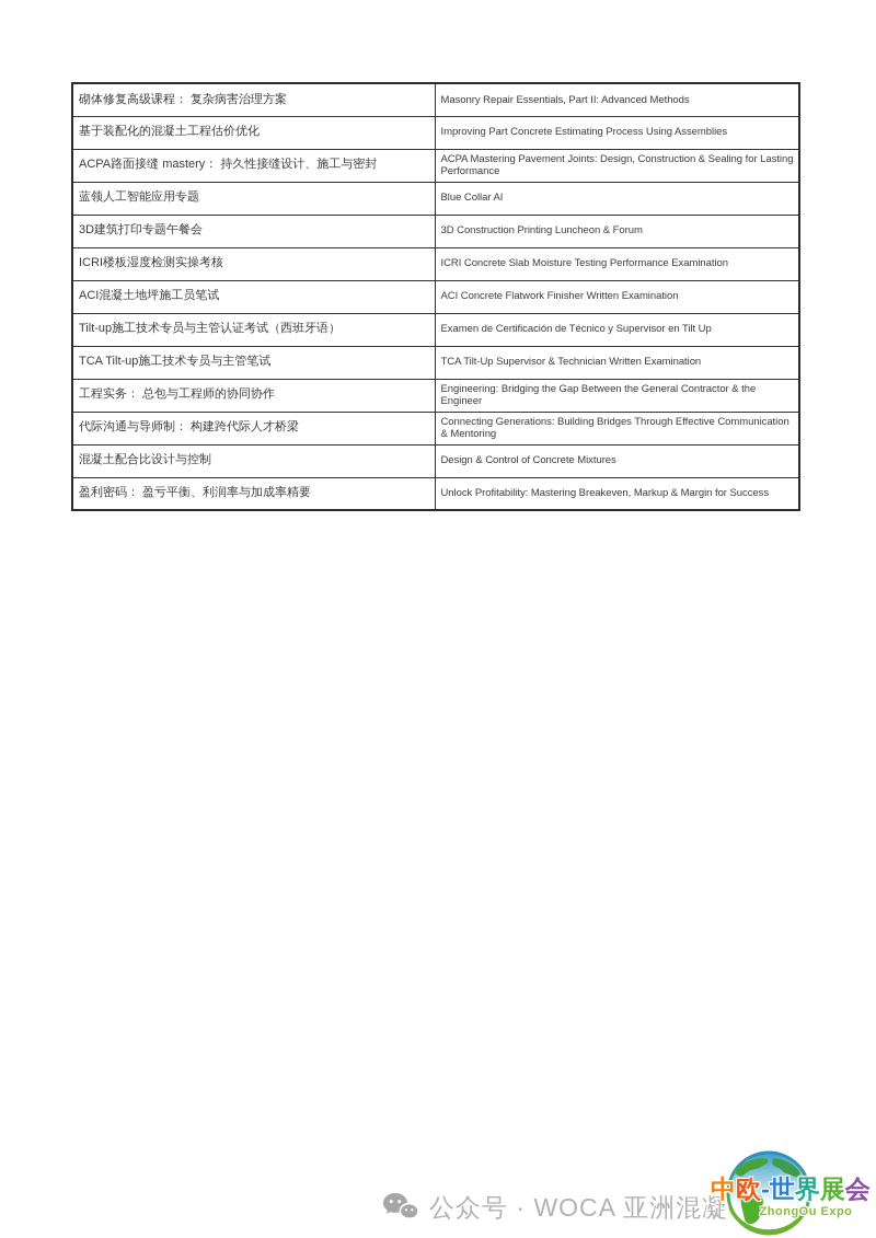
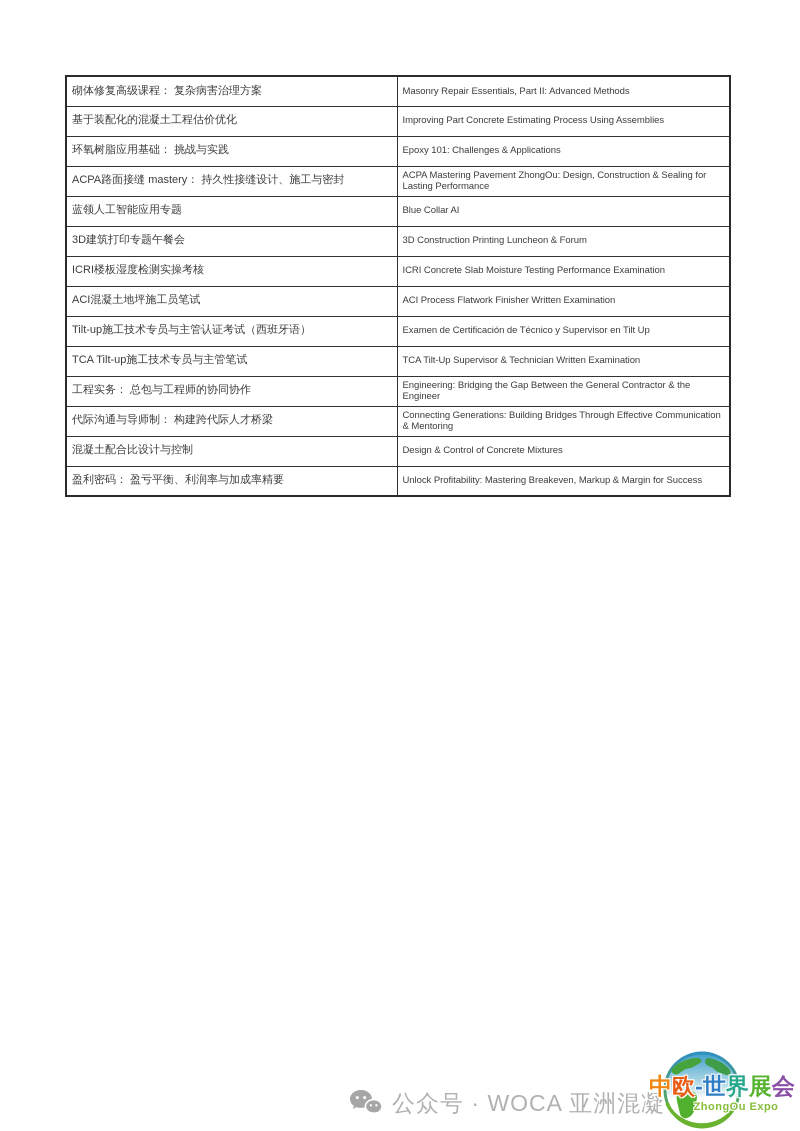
  砌体修复高级课程： 复杂病害治理方案	Masonry Repair Essentials, Part II: Advanced Methods
  基于装配化的混凝土工程估价优化	Improving Part Concrete Estimating Process Using Assemblies
+ 环氧树脂应用基础： 挑战与实践	Epoxy 101: Challenges & Applications
- ACPA路面接缝 mastery： 持久性接缝设计、施工与密封	ACPA Mastering Pavement Joints: Design, Construction & Sealing for Lasting Performance
+ ACPA路面接缝 mastery： 持久性接缝设计、施工与密封	ACPA Mastering Pavement ZhongOu: Design, Construction & Sealing for Lasting Performance
  蓝领人工智能应用专题	Blue Collar AI
  3D建筑打印专题午餐会	3D Construction Printing Luncheon & Forum
  ICRI楼板湿度检测实操考核	ICRI Concrete Slab Moisture Testing Performance Examination
- ACI混凝土地坪施工员笔试	ACI Concrete Flatwork Finisher Written Examination
+ ACI混凝土地坪施工员笔试	ACI Process Flatwork Finisher Written Examination
  Tilt-up施工技术专员与主管认证考试（西班牙语）	Examen de Certificación de Técnico y Supervisor en Tilt Up
  TCA Tilt-up施工技术专员与主管笔试	TCA Tilt-Up Supervisor & Technician Written Examination
  工程实务： 总包与工程师的协同协作	Engineering: Bridging the Gap Between the General Contractor & the Engineer
  代际沟通与导师制： 构建跨代际人才桥梁	Connecting Generations: Building Bridges Through Effective Communication & Mentoring
  混凝土配合比设计与控制	Design & Control of Concrete Mixtures
  盈利密码： 盈亏平衡、利润率与加成率精要	Unlock Profitability: Mastering Breakeven, Markup & Margin for Success
  公众号 · WOCA 亚洲混凝
  中欧-世界展会
  ZhongOu Expo
